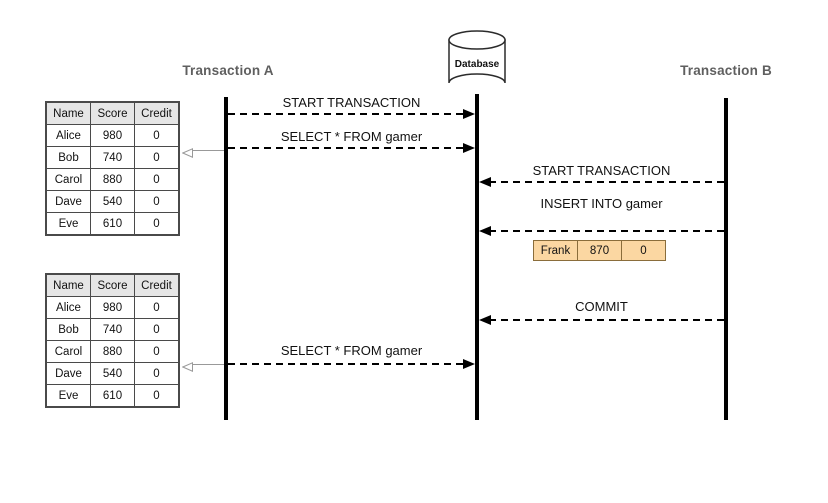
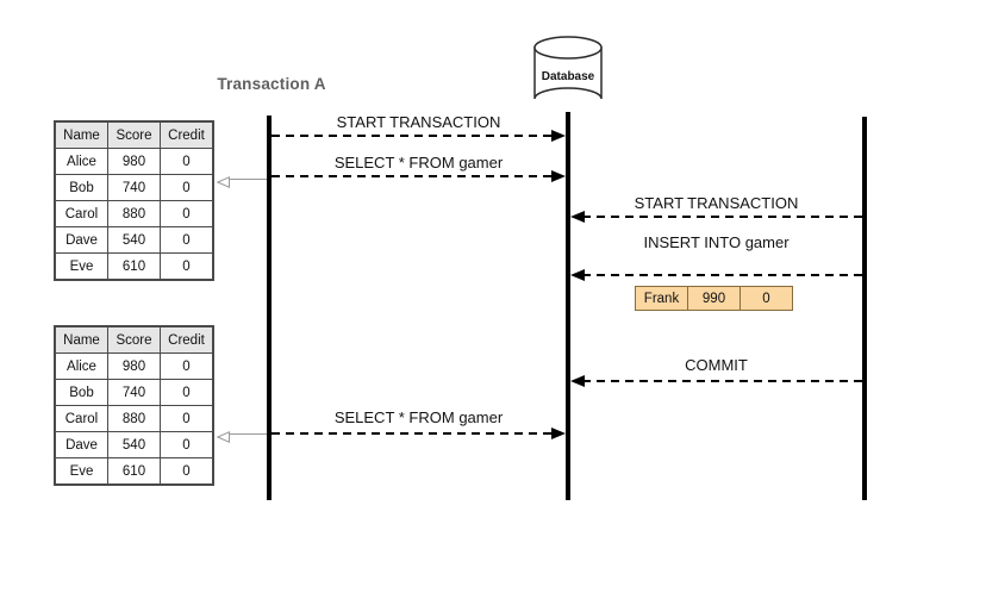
  Transaction A
- Transaction B
  Database
  START TRANSACTION
  SELECT * FROM gamer
  START TRANSACTION
  INSERT INTO gamer
- Frank	870	0
+ Frank	990	0
  COMMIT
  SELECT * FROM gamer
  Name	Score	Credit
  Alice	980	0
  Bob	740	0
  Carol	880	0
  Dave	540	0
  Eve	610	0
  Name	Score	Credit
  Alice	980	0
  Bob	740	0
  Carol	880	0
  Dave	540	0
  Eve	610	0
